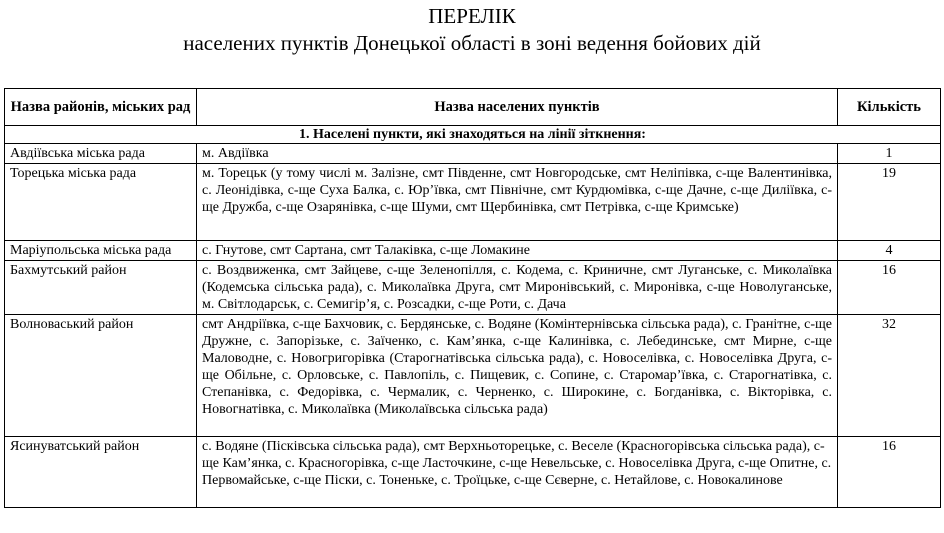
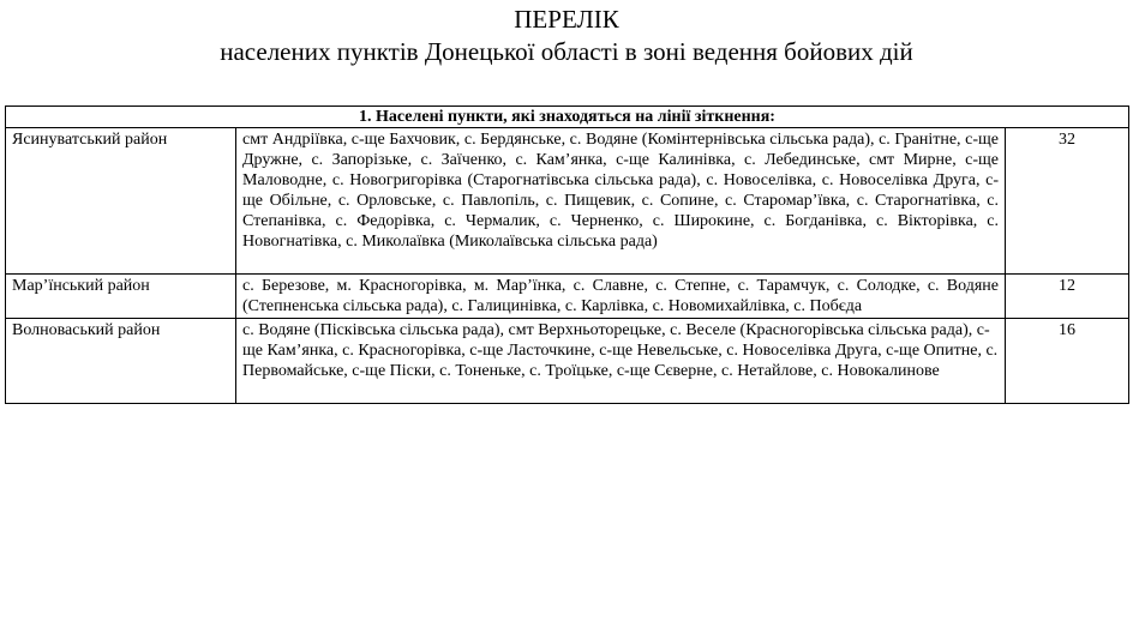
  ПЕРЕЛІК
  населених пунктів Донецької області в зоні ведення бойових дій
- Назва районів, міських рад	Назва населених пунктів	Кількість
  1. Населені пункти, які знаходяться на лінії зіткнення:
- Авдіївська міська рада	м. Авдіївка	1
- Торецька міська рада	м. Торецьк (у тому числі м. Залізне, смт Південне, смт Новгородське, смт Неліпівка, с-ще Валентинівка, с. Леонідівка, с-ще Суха Балка, с. Юр’ївка, смт Північне, смт Курдюмівка, с-ще Дачне, с-ще Диліївка, с-ще Дружба, с-ще Озарянівка, с-ще Шуми, смт Щербинівка, смт Петрівка, с-ще Кримське)	19
- Маріупольська міська рада	с. Гнутове, смт Сартана, смт Талаківка, с-ще Ломакине	4
- Бахмутський район	с. Воздвиженка, смт Зайцеве, с-ще Зеленопілля, с. Кодема, с. Криничне, смт Луганське, с. Миколаївка (Кодемська сільська рада), с. Миколаївка Друга, смт Миронівський, с. Миронівка, с-ще Новолуганське, м. Світлодарськ, с. Семигір’я, с. Розсадки, с-ще Роти, с. Дача	16
- Волноваський район	смт Андріївка, с-ще Бахчовик, с. Бердянське, с. Водяне (Комінтернівська сільська рада), с. Гранітне, с-ще Дружне, с. Запорізьке, с. Заїченко, с. Кам’янка, с-ще Калинівка, с. Лебединське, смт Мирне, с-ще Маловодне, с. Новогригорівка (Старогнатівська сільська рада), с. Новоселівка, с. Новоселівка Друга, с-ще Обільне, с. Орловське, с. Павлопіль, с. Пищевик, с. Сопине, с. Старомар’ївка, с. Старогнатівка, с. Степанівка, с. Федорівка, с. Чермалик, с. Черненко, с. Широкине, с. Богданівка, с. Вікторівка, с. Новогнатівка, с. Миколаївка (Миколаївська сільська рада)	32
+ Ясинуватський район	смт Андріївка, с-ще Бахчовик, с. Бердянське, с. Водяне (Комінтернівська сільська рада), с. Гранітне, с-ще Дружне, с. Запорізьке, с. Заїченко, с. Кам’янка, с-ще Калинівка, с. Лебединське, смт Мирне, с-ще Маловодне, с. Новогригорівка (Старогнатівська сільська рада), с. Новоселівка, с. Новоселівка Друга, с-ще Обільне, с. Орловське, с. Павлопіль, с. Пищевик, с. Сопине, с. Старомар’ївка, с. Старогнатівка, с. Степанівка, с. Федорівка, с. Чермалик, с. Черненко, с. Широкине, с. Богданівка, с. Вікторівка, с. Новогнатівка, с. Миколаївка (Миколаївська сільська рада)	32
+ Мар’їнський район	с. Березове, м. Красногорівка, м. Мар’їнка, с. Славне, с. Степне, с. Тарамчук, с. Солодке, с. Водяне (Степненська сільська рада), с. Галицинівка, с. Карлівка, с. Новомихайлівка, с. Побєда	12
- Ясинуватський район	с. Водяне (Пісківська сільська рада), смт Верхньоторецьке, с. Веселе (Красногорівська сільська рада), с-ще Кам’янка, с. Красногорівка, с-ще Ласточкине, с-ще Невельське, с. Новоселівка Друга, с-ще Опитне, с. Первомайське, с-ще Піски, с. Тоненьке, с. Троїцьке, с-ще Сєверне, с. Нетайлове, с. Новокалинове	16
+ Волноваський район	с. Водяне (Пісківська сільська рада), смт Верхньоторецьке, с. Веселе (Красногорівська сільська рада), с-ще Кам’янка, с. Красногорівка, с-ще Ласточкине, с-ще Невельське, с. Новоселівка Друга, с-ще Опитне, с. Первомайське, с-ще Піски, с. Тоненьке, с. Троїцьке, с-ще Сєверне, с. Нетайлове, с. Новокалинове	16
